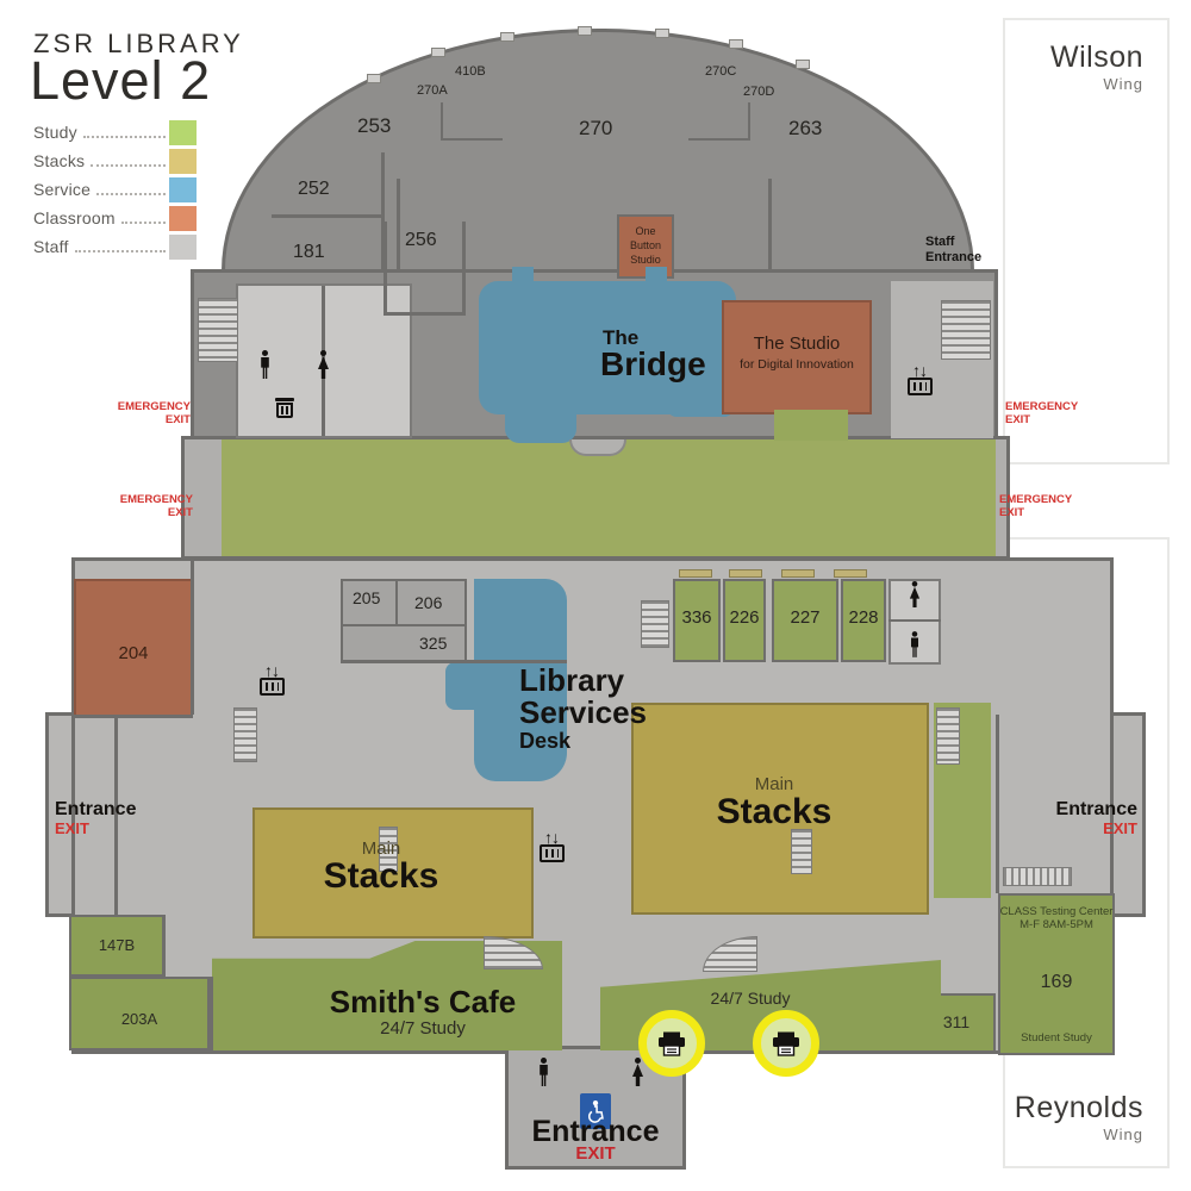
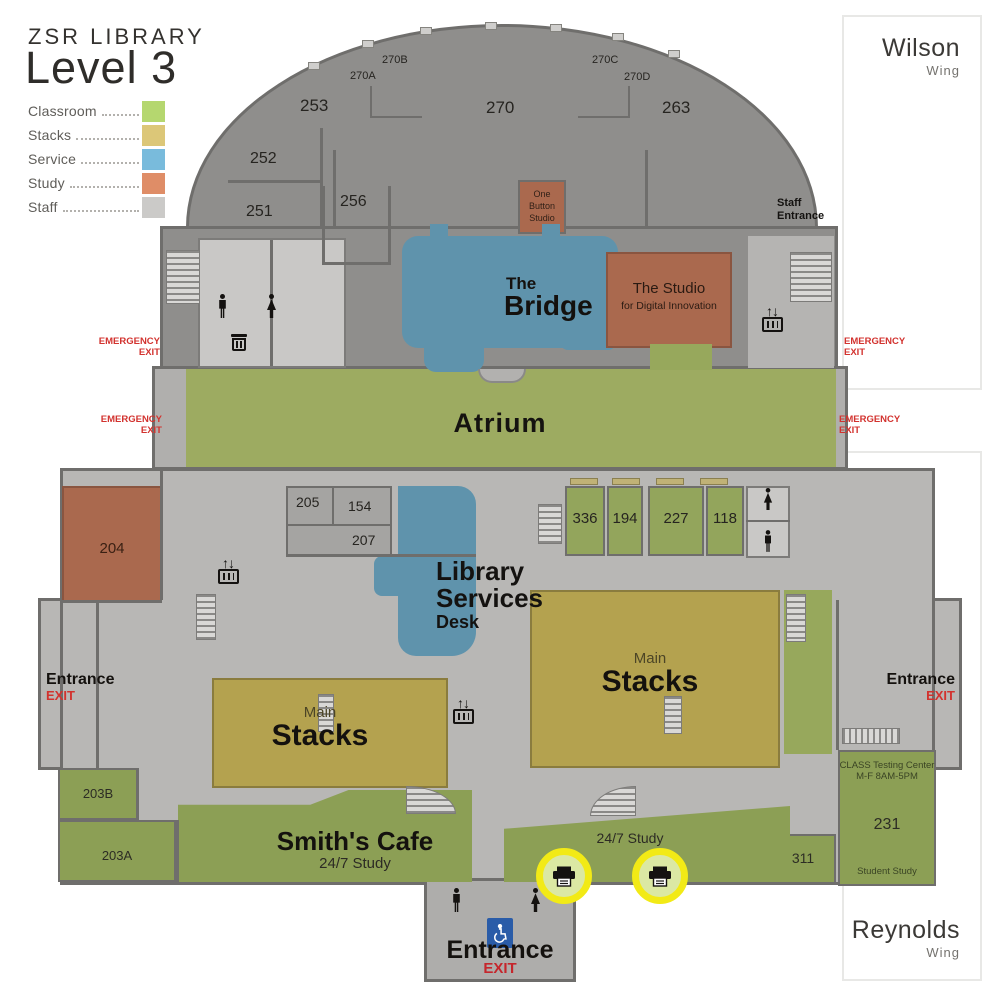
  ZSR LIBRARY
- Level 2
+ Level 3
- Study
+ Classroom
  Stacks
  Service
- Classroom
+ Study
  Staff
  Wilson
  Wing
  Reynolds
  Wing
  One
  Button
  Studio
  The
  Bridge
  The Studio
  for Digital Innovation
+ Atrium
  204
  205
- 206
+ 154
- 325
+ 207
  Library
  Services
  Desk
  336
- 226
+ 194
  227
- 228
+ 118
  Main
  Stacks
  Main
  Stacks
  CLASS Testing Center
  M-F 8AM-5PM
- 169
+ 231
  Student Study
  311
- 147B
+ 203B
  203A
  Smith's Cafe
  24/7 Study
  24/7 Study
  ↑↓
  ↑↓
  ↑↓
  253
  252
- 181
+ 251
  256
  270
  270A
- 410B
+ 270B
  270C
  270D
  263
  EMERGENCY
  EXIT
  EMERGENCY
  EXIT
  EMERGENCY
  EXIT
  EMERGENCY
  EXIT
  Staff
  Entrance
  Entrance
  EXIT
  Entrance
  EXIT
  Entrance
  EXIT
